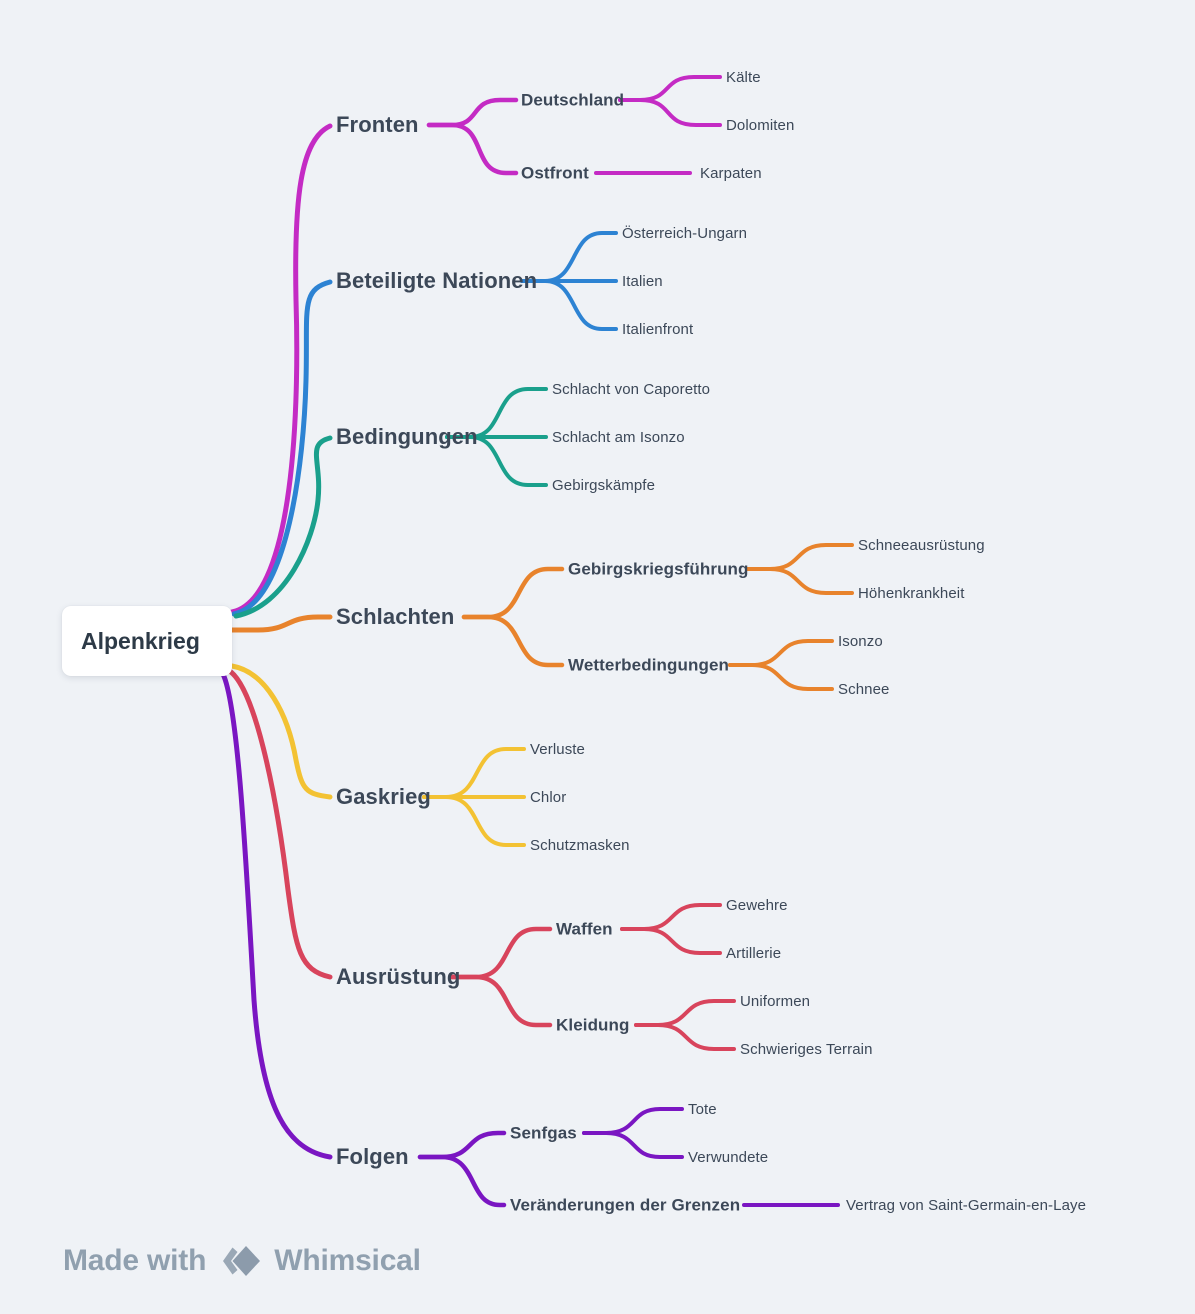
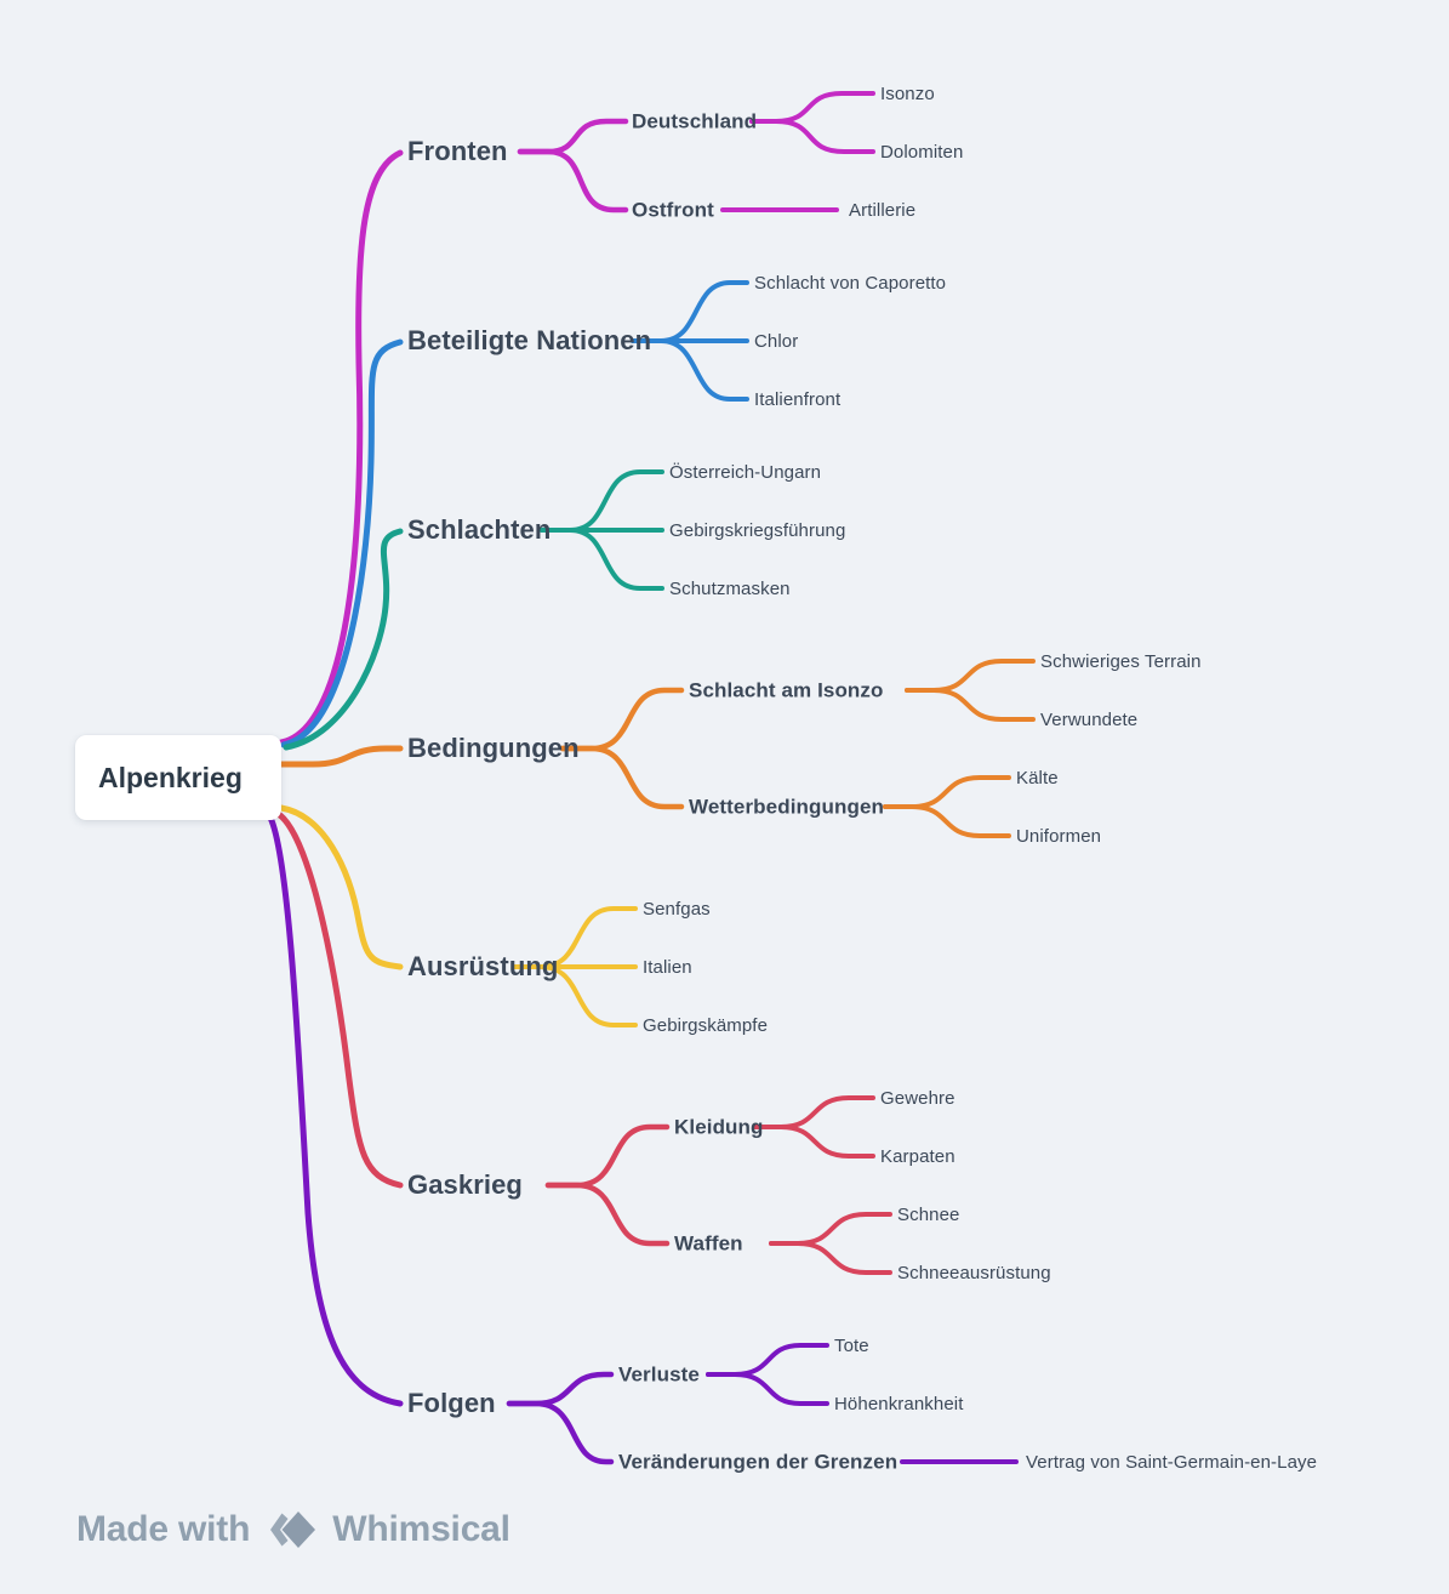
  Fronten
  Deutschland
- Kälte
+ Isonzo
  Dolomiten
  Ostfront
- Karpaten
+ Artillerie
  Beteiligte Nationen
- Österreich-Ungarn
+ Schlacht von Caporetto
- Italien
+ Chlor
  Italienfront
- Bedingungen
+ Schlachten
- Schlacht von Caporetto
+ Österreich-Ungarn
- Schlacht am Isonzo
+ Gebirgskriegsführung
- Gebirgskämpfe
+ Schutzmasken
- Schlachten
+ Bedingungen
- Gebirgskriegsführung
+ Schlacht am Isonzo
- Schneeausrüstung
+ Schwieriges Terrain
- Höhenkrankheit
+ Verwundete
  Wetterbedingungen
- Isonzo
+ Kälte
- Schnee
+ Uniformen
- Gaskrieg
+ Ausrüstung
- Verluste
+ Senfgas
- Chlor
+ Italien
- Schutzmasken
+ Gebirgskämpfe
- Ausrüstung
+ Gaskrieg
- Waffen
+ Kleidung
  Gewehre
- Artillerie
+ Karpaten
- Kleidung
+ Waffen
- Uniformen
+ Schnee
- Schwieriges Terrain
+ Schneeausrüstung
  Folgen
- Senfgas
+ Verluste
  Tote
- Verwundete
+ Höhenkrankheit
  Veränderungen der Grenzen
  Vertrag von Saint-Germain-en-Laye
  Alpenkrieg
  Made with
  Whimsical
